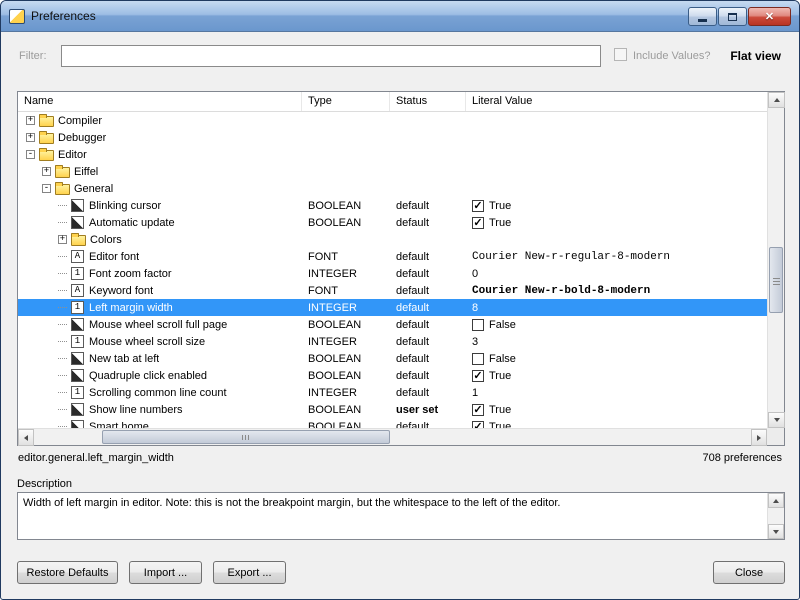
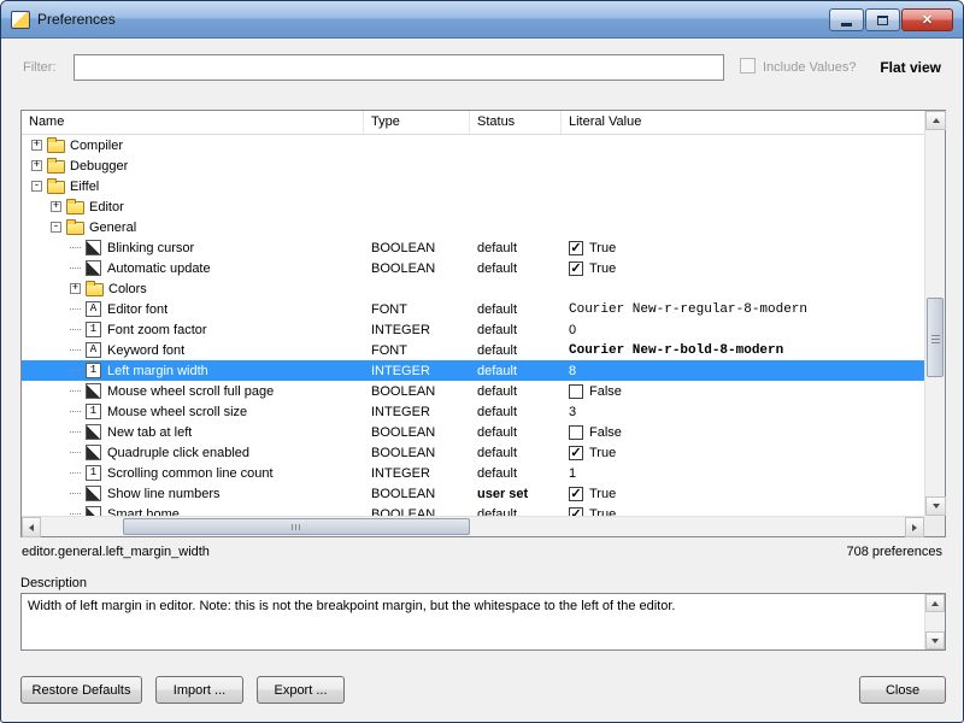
  Preferences
  ✕
  Filter:
  Include Values?
  Flat view
  Name
  Type
  Status
  Literal Value
  +
  Compiler
  +
  Debugger
  -
- Editor
+ Eiffel
  +
- Eiffel
+ Editor
  -
  General
  Blinking cursor
  BOOLEAN
  default
  ✓
  True
  Automatic update
  BOOLEAN
  default
  ✓
  True
  +
  Colors
  A
  Editor font
  FONT
  default
  Courier New-r-regular-8-modern
  1
  Font zoom factor
  INTEGER
  default
  0
  A
  Keyword font
  FONT
  default
  Courier New-r-bold-8-modern
  1
  Left margin width
  INTEGER
  default
  8
  Mouse wheel scroll full page
  BOOLEAN
  default
  False
  1
  Mouse wheel scroll size
  INTEGER
  default
  3
  New tab at left
  BOOLEAN
  default
  False
  Quadruple click enabled
  BOOLEAN
  default
  ✓
  True
  1
  Scrolling common line count
  INTEGER
  default
  1
  Show line numbers
  BOOLEAN
  user set
  ✓
  True
  Smart home
  BOOLEAN
  default
  ✓
  True
  editor.general.left_margin_width
  708 preferences
  Description
  Width of left margin in editor. Note: this is not the breakpoint margin, but the whitespace to the left of the editor.
  Restore Defaults
  Import ...
  Export ...
  Close
